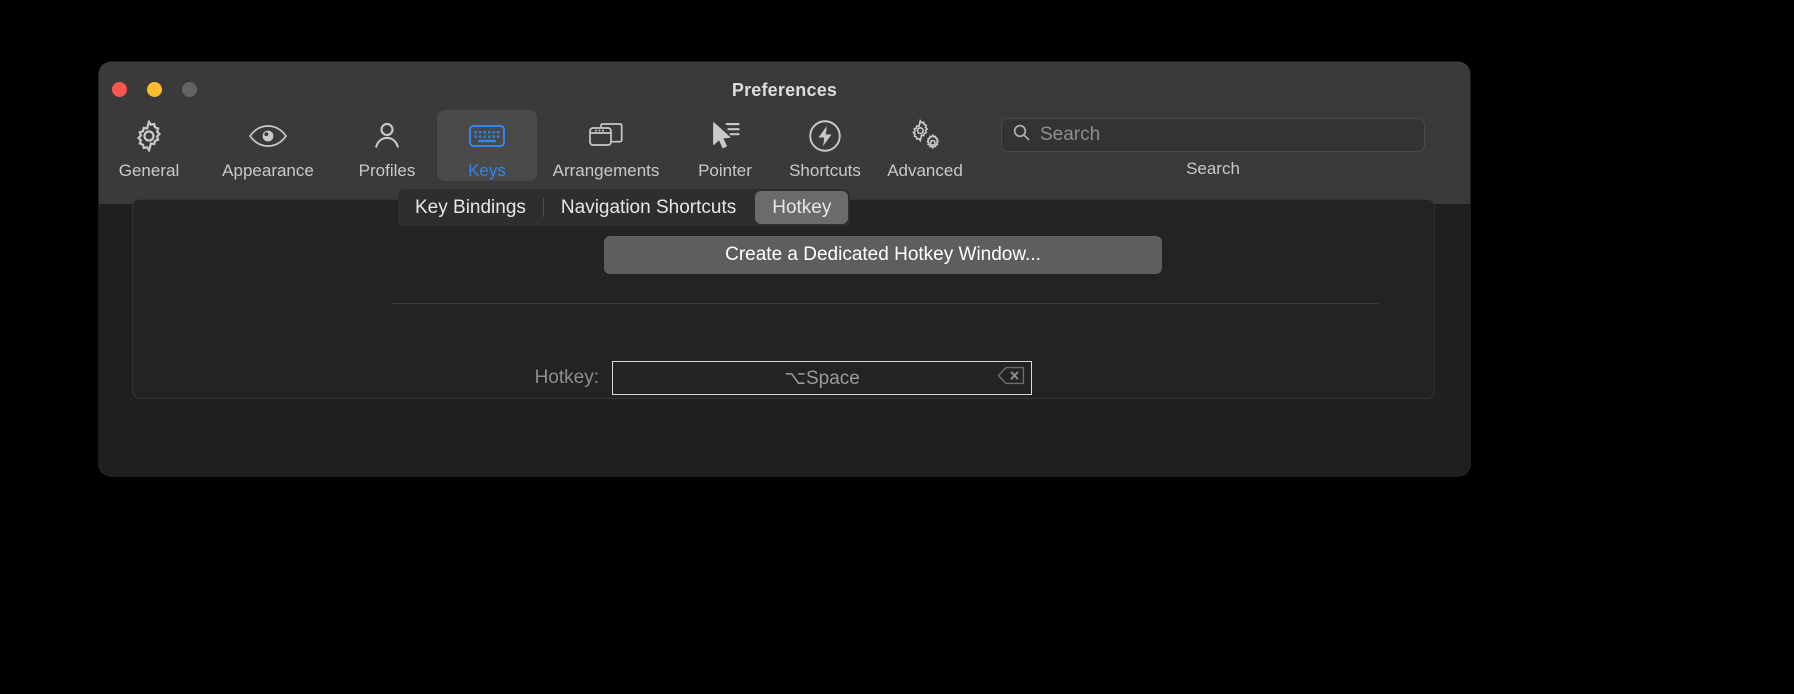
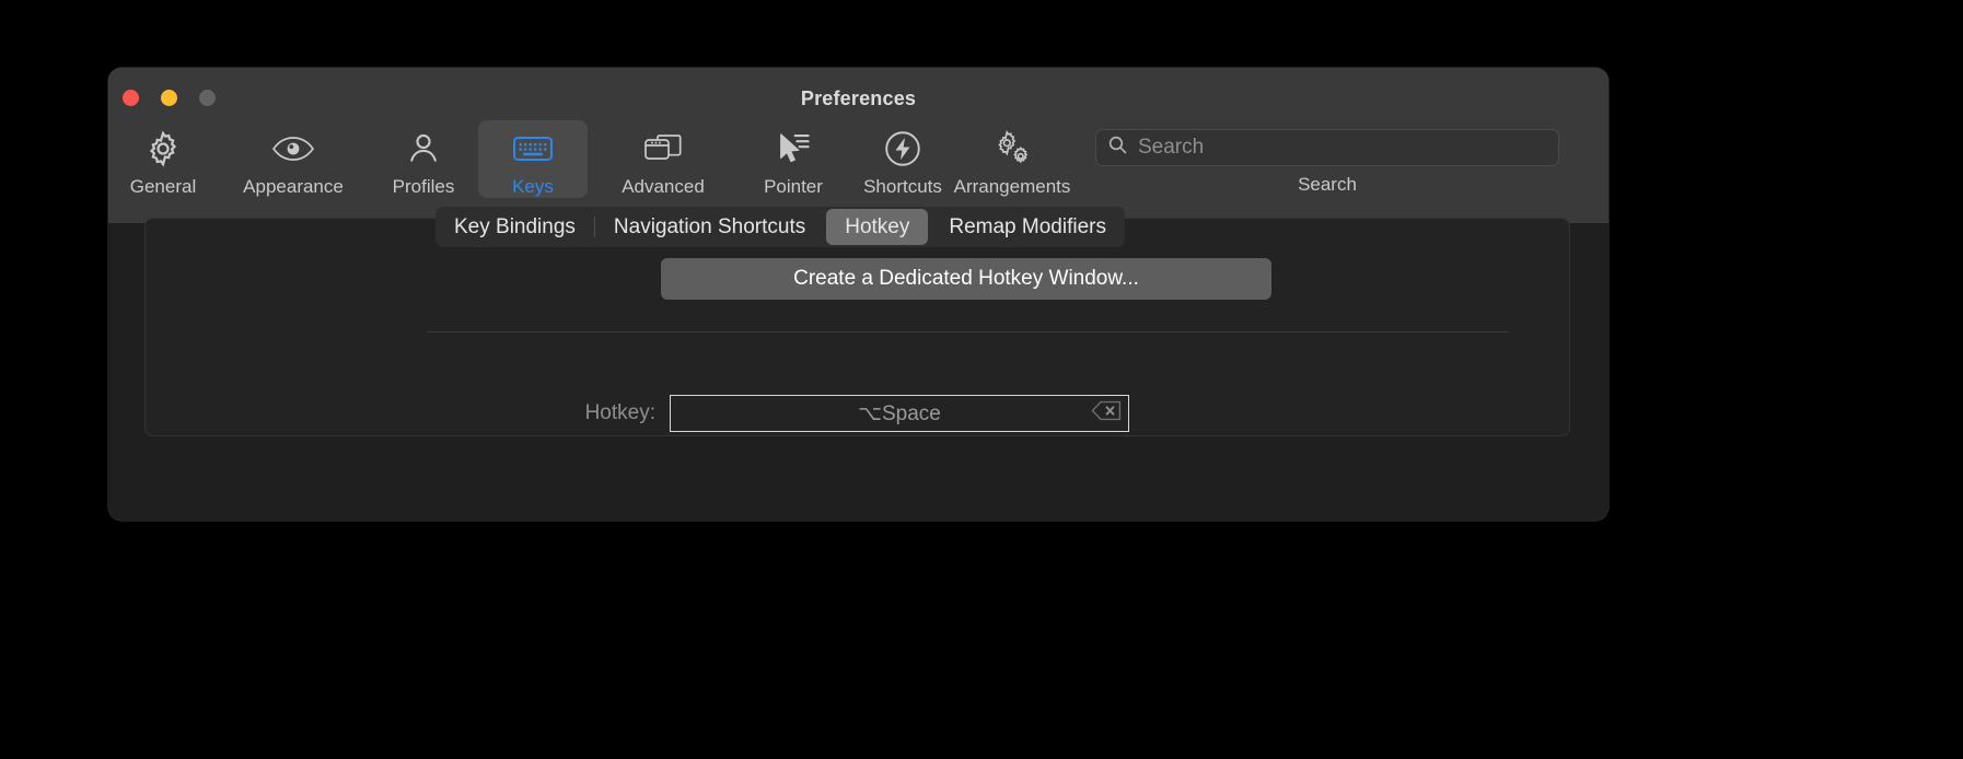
  Preferences
  General
  Appearance
  Profiles
  Keys
- Arrangements
+ Advanced
  Pointer
  Shortcuts
- Advanced
+ Arrangements
  Search
  Search
  Create a Dedicated Hotkey Window...
  Hotkey:
  ⌥Space
  Key Bindings
  Navigation Shortcuts
  Hotkey
+ Remap Modifiers
